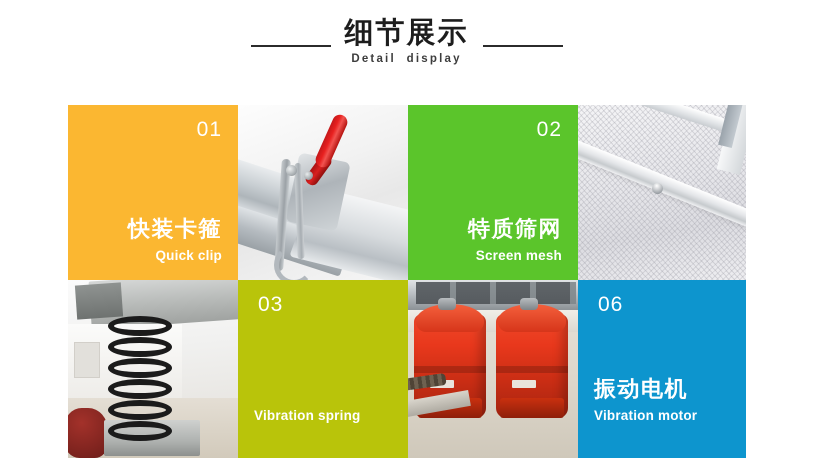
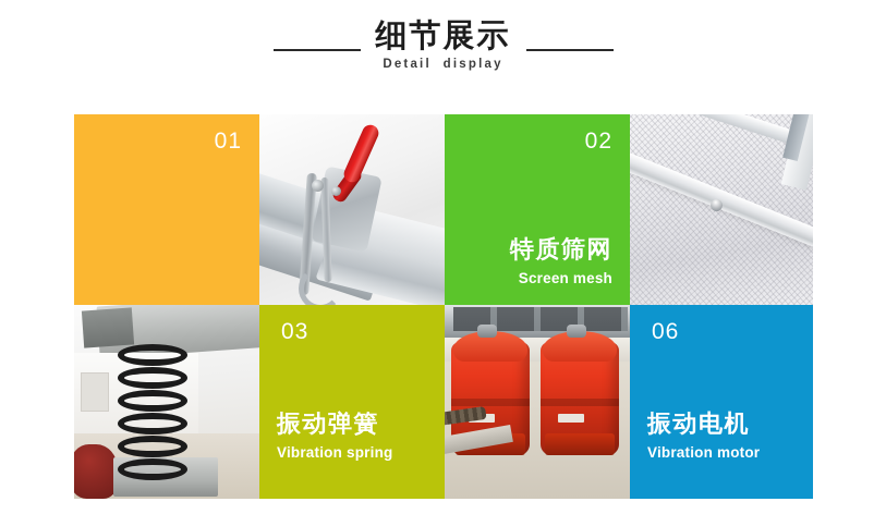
  细节展示
  Detail display
  01
- 快装卡箍
- Quick clip
  02
  特质筛网
  Screen mesh
  03
+ 振动弹簧
  Vibration spring
  06
  振动电机
  Vibration motor
